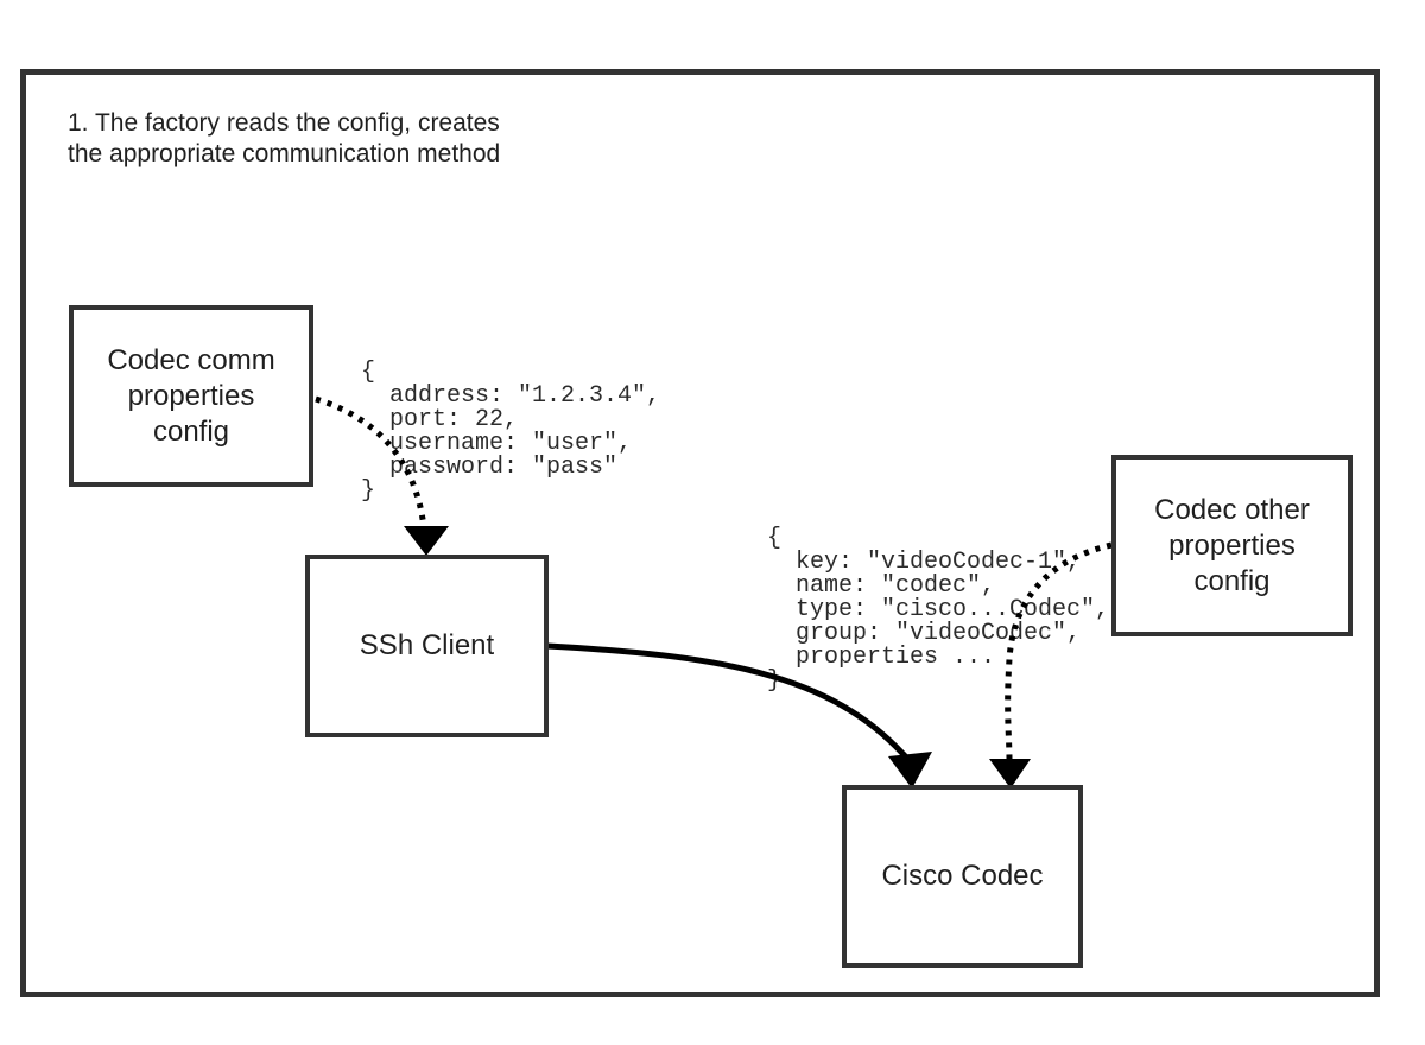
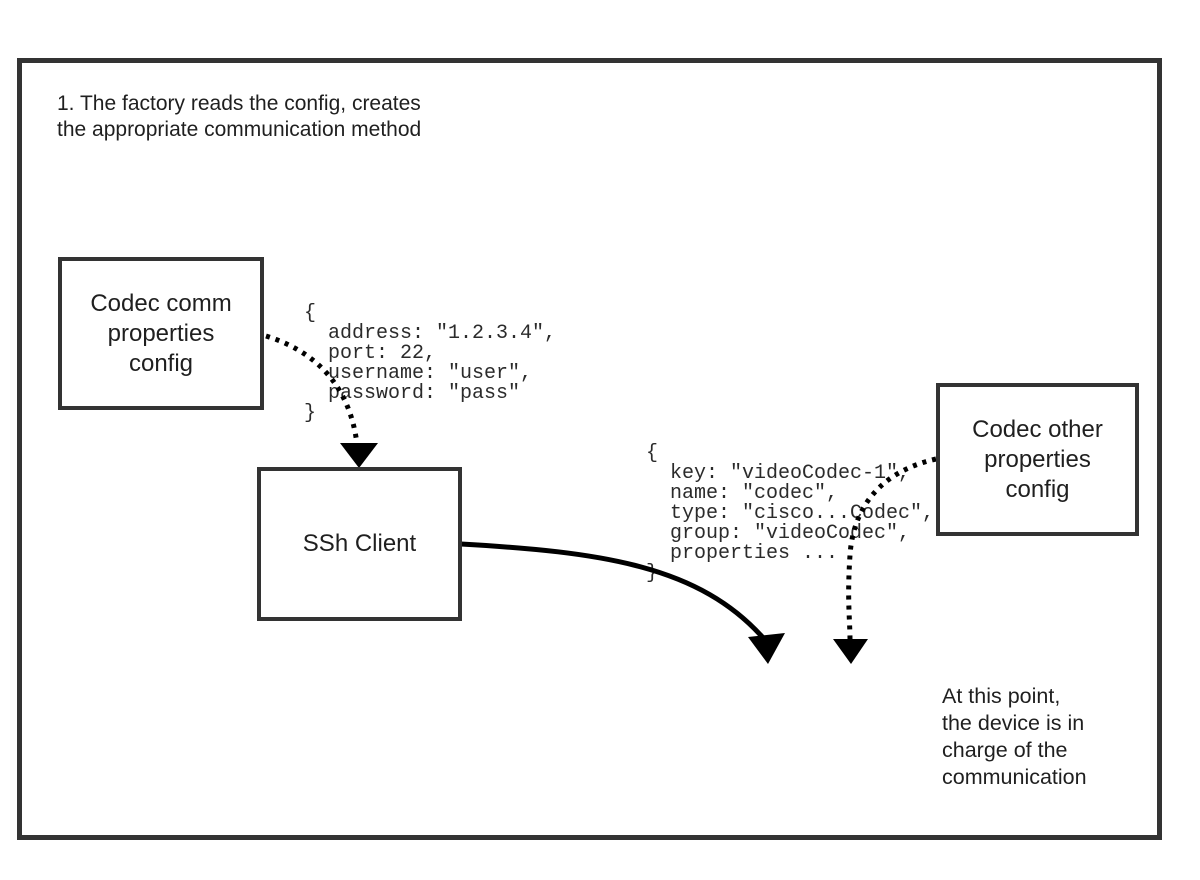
  1. The factory reads the config, creates
  the appropriate communication method
+ At this point,
+ the device is in
+ charge of the
+ communication
  {
  address: "1.2.3.4",
  port: 22,
  username: "user",
  password: "pass"
  }
  {
  key: "videoCodec-1",
  name: "codec",
  type: "cisco...Codec",
  group: "videoCodec",
  properties ...
  }
  Codec comm
  properties
  config
  SSh Client
  Codec other
  properties
  config
- Cisco Codec
